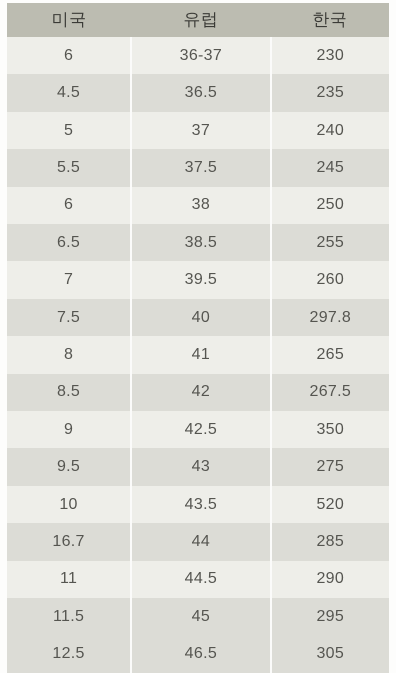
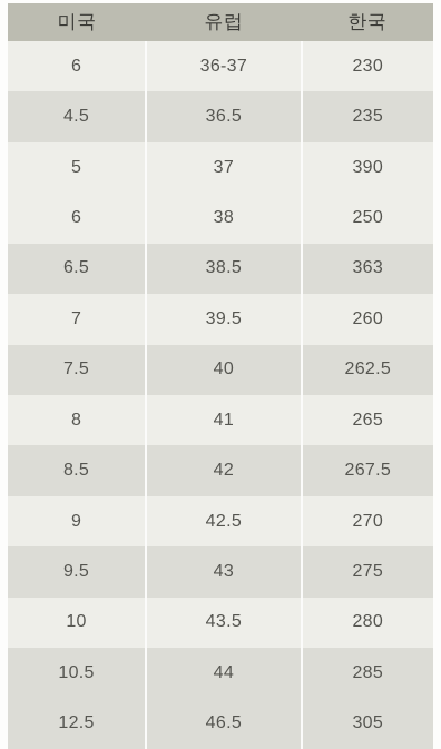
  미국	유럽	한국
  6	36-37	230
  4.5	36.5	235
- 5	37	240
+ 5	37	390
- 5.5	37.5	245
  6	38	250
- 6.5	38.5	255
+ 6.5	38.5	363
  7	39.5	260
- 7.5	40	297.8
+ 7.5	40	262.5
  8	41	265
  8.5	42	267.5
- 9	42.5	350
+ 9	42.5	270
  9.5	43	275
- 10	43.5	520
+ 10	43.5	280
- 16.7	44	285
+ 10.5	44	285
- 11	44.5	290
- 11.5	45	295
  12.5	46.5	305
